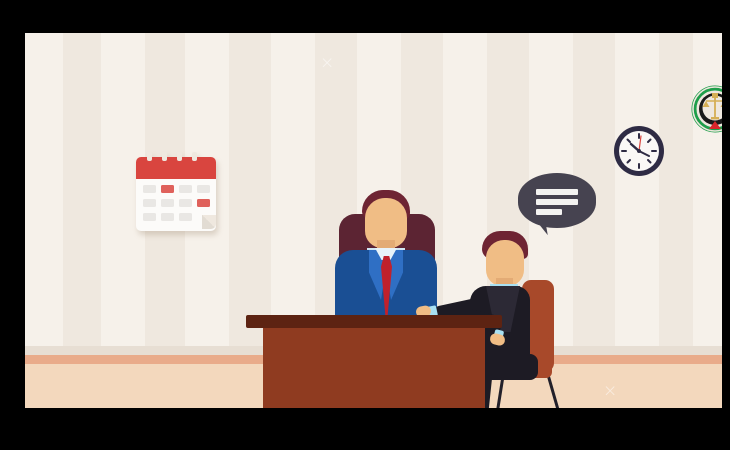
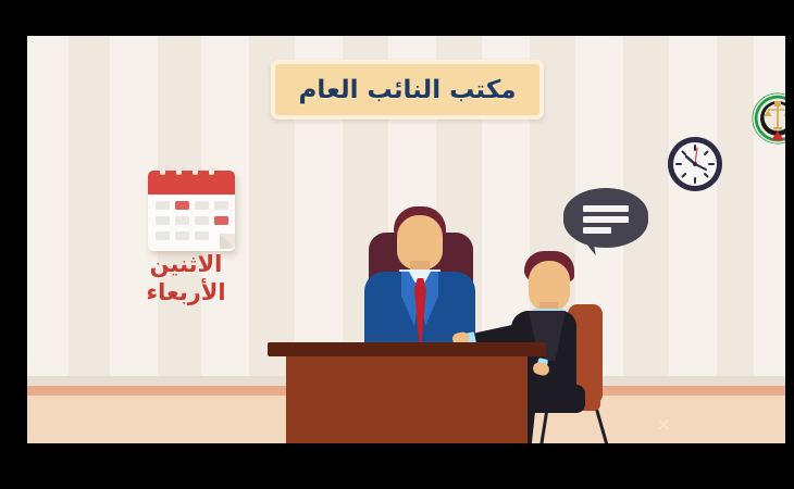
  ×
+ مكتب النائب العام
+ الاثنين
+ الأربعاء
